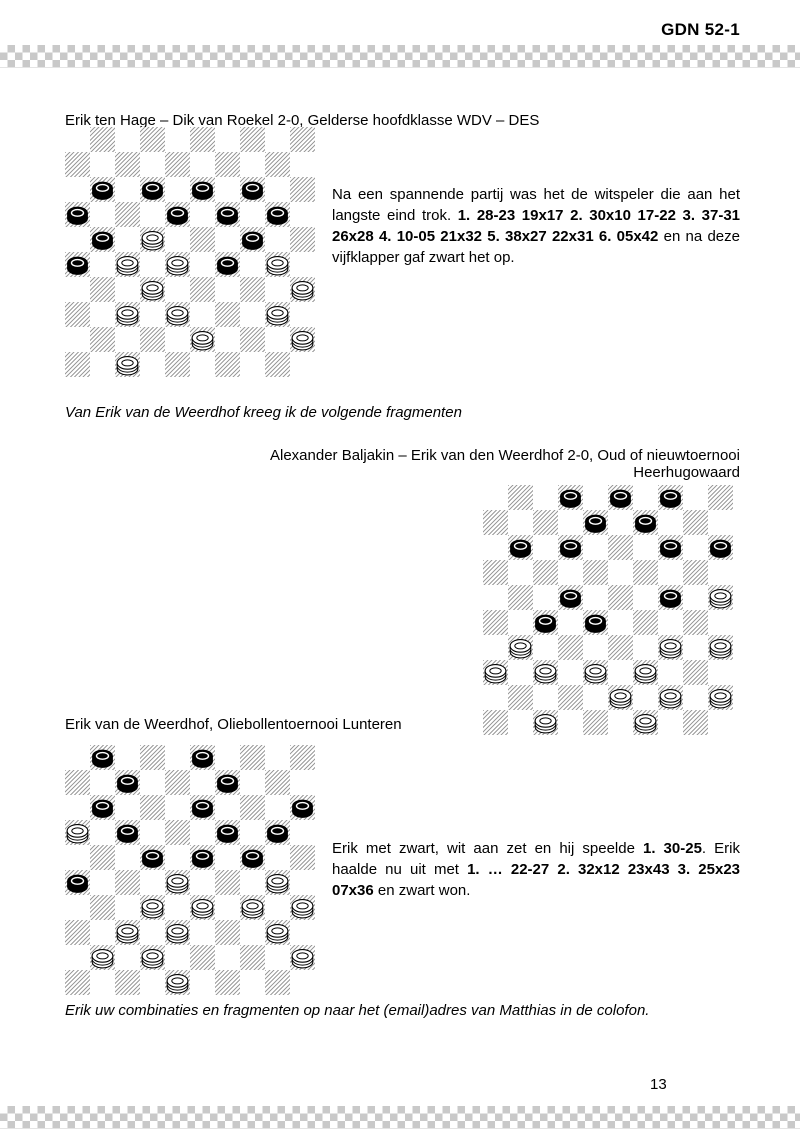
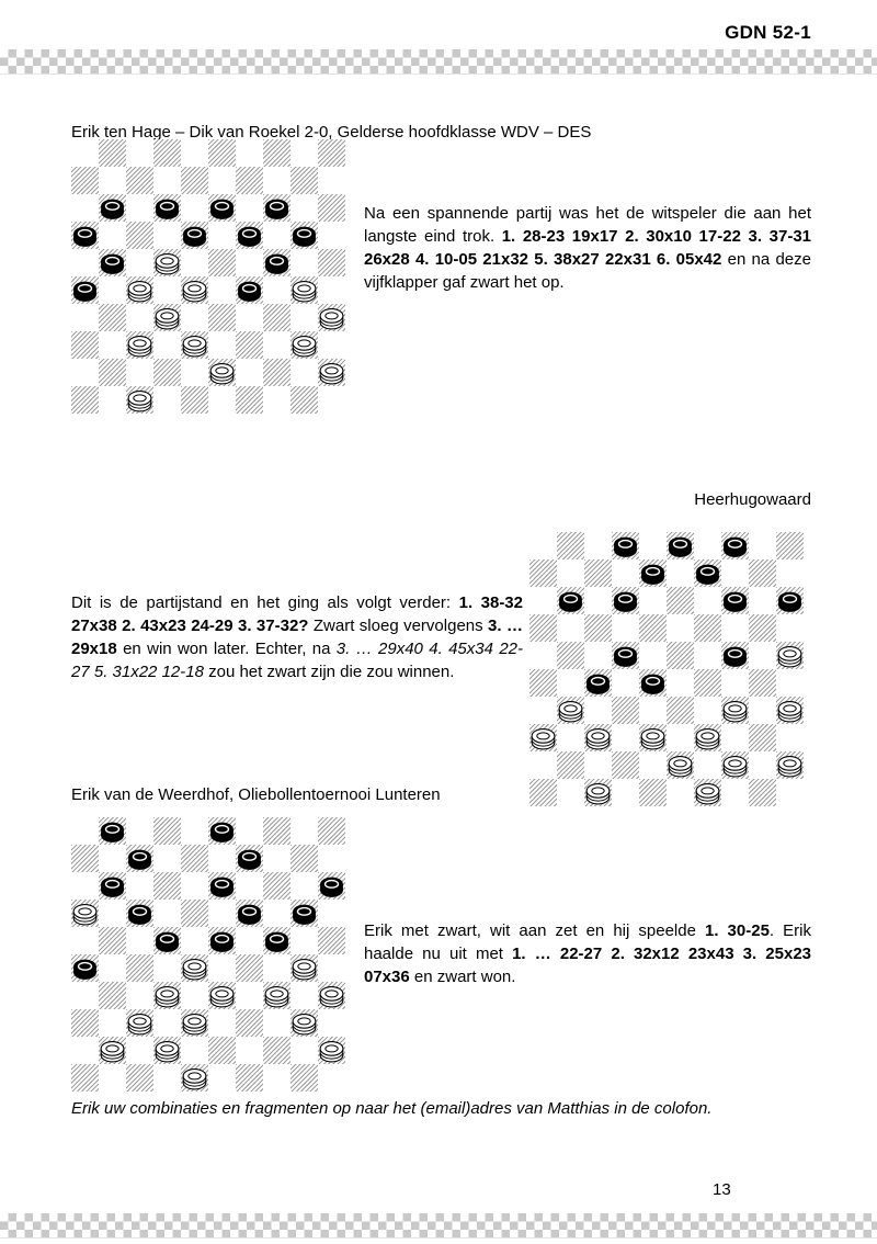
  GDN 52-1
  Erik ten Hage – Dik van Roekel 2-0, Gelderse hoofdklasse WDV – DES
  Na een spannende partij was het de witspeler die aan het langste eind trok. 1. 28-23 19x17 2. 30x10 17-22 3. 37-31 26x28 4. 10-05 21x32 5. 38x27 22x31 6. 05x42 en na deze vijfklapper gaf zwart het op.
- Van Erik van de Weerdhof kreeg ik de volgende fragmenten
- Alexander Baljakin – Erik van den Weerdhof 2-0, Oud of nieuwtoernooi
  Heerhugowaard
+ Dit is de partijstand en het ging als volgt verder: 1. 38-32 27x38 2. 43x23 24-29 3. 37-32? Zwart sloeg vervolgens 3. … 29x18 en win won later. Echter, na 3. … 29x40 4. 45x34 22-27 5. 31x22 12-18 zou het zwart zijn die zou winnen.
  Erik van de Weerdhof, Oliebollentoernooi Lunteren
  Erik met zwart, wit aan zet en hij speelde 1. 30-25. Erik haalde nu uit met 1. … 22-27 2. 32x12 23x43 3. 25x23 07x36 en zwart won.
  Erik uw combinaties en fragmenten op naar het (email)adres van Matthias in de colofon.
  13
